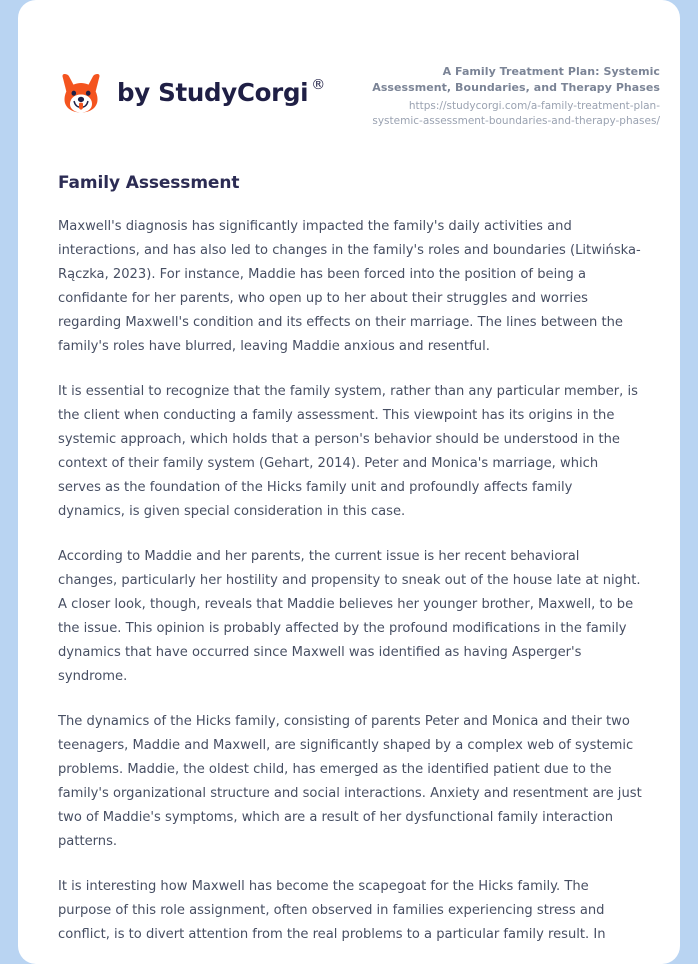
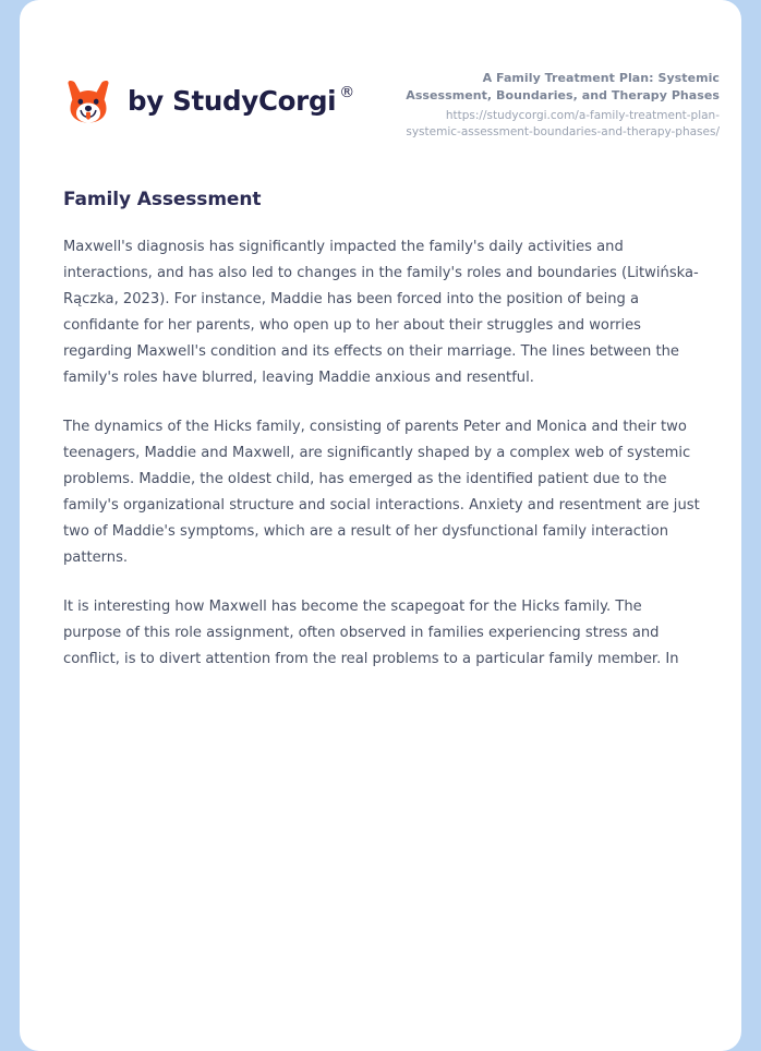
  by StudyCorgi
  ®
  A Family Treatment Plan: Systemic Assessment, Boundaries, and Therapy Phases
  https://studycorgi.com/a-family-treatment-plan-systemic-assessment-boundaries-and-therapy-phases/
  Family Assessment
  Maxwell's diagnosis has significantly impacted the family's daily activities and interactions, and has also led to changes in the family's roles and boundaries (Litwińska-Rączka, 2023). For instance, Maddie has been forced into the position of being a confidante for her parents, who open up to her about their struggles and worries regarding Maxwell's condition and its effects on their marriage. The lines between the family's roles have blurred, leaving Maddie anxious and resentful.
- It is essential to recognize that the family system, rather than any particular member, is the client when conducting a family assessment. This viewpoint has its origins in the systemic approach, which holds that a person's behavior should be understood in the context of their family system (Gehart, 2014). Peter and Monica's marriage, which serves as the foundation of the Hicks family unit and profoundly affects family dynamics, is given special consideration in this case.
- According to Maddie and her parents, the current issue is her recent behavioral changes, particularly her hostility and propensity to sneak out of the house late at night. A closer look, though, reveals that Maddie believes her younger brother, Maxwell, to be the issue. This opinion is probably affected by the profound modifications in the family dynamics that have occurred since Maxwell was identified as having Asperger's syndrome.
  The dynamics of the Hicks family, consisting of parents Peter and Monica and their two teenagers, Maddie and Maxwell, are significantly shaped by a complex web of systemic problems. Maddie, the oldest child, has emerged as the identified patient due to the family's organizational structure and social interactions. Anxiety and resentment are just two of Maddie's symptoms, which are a result of her dysfunctional family interaction patterns.
- It is interesting how Maxwell has become the scapegoat for the Hicks family. The purpose of this role assignment, often observed in families experiencing stress and conflict, is to divert attention from the real problems to a particular family result. In
+ It is interesting how Maxwell has become the scapegoat for the Hicks family. The purpose of this role assignment, often observed in families experiencing stress and conflict, is to divert attention from the real problems to a particular family member. In
